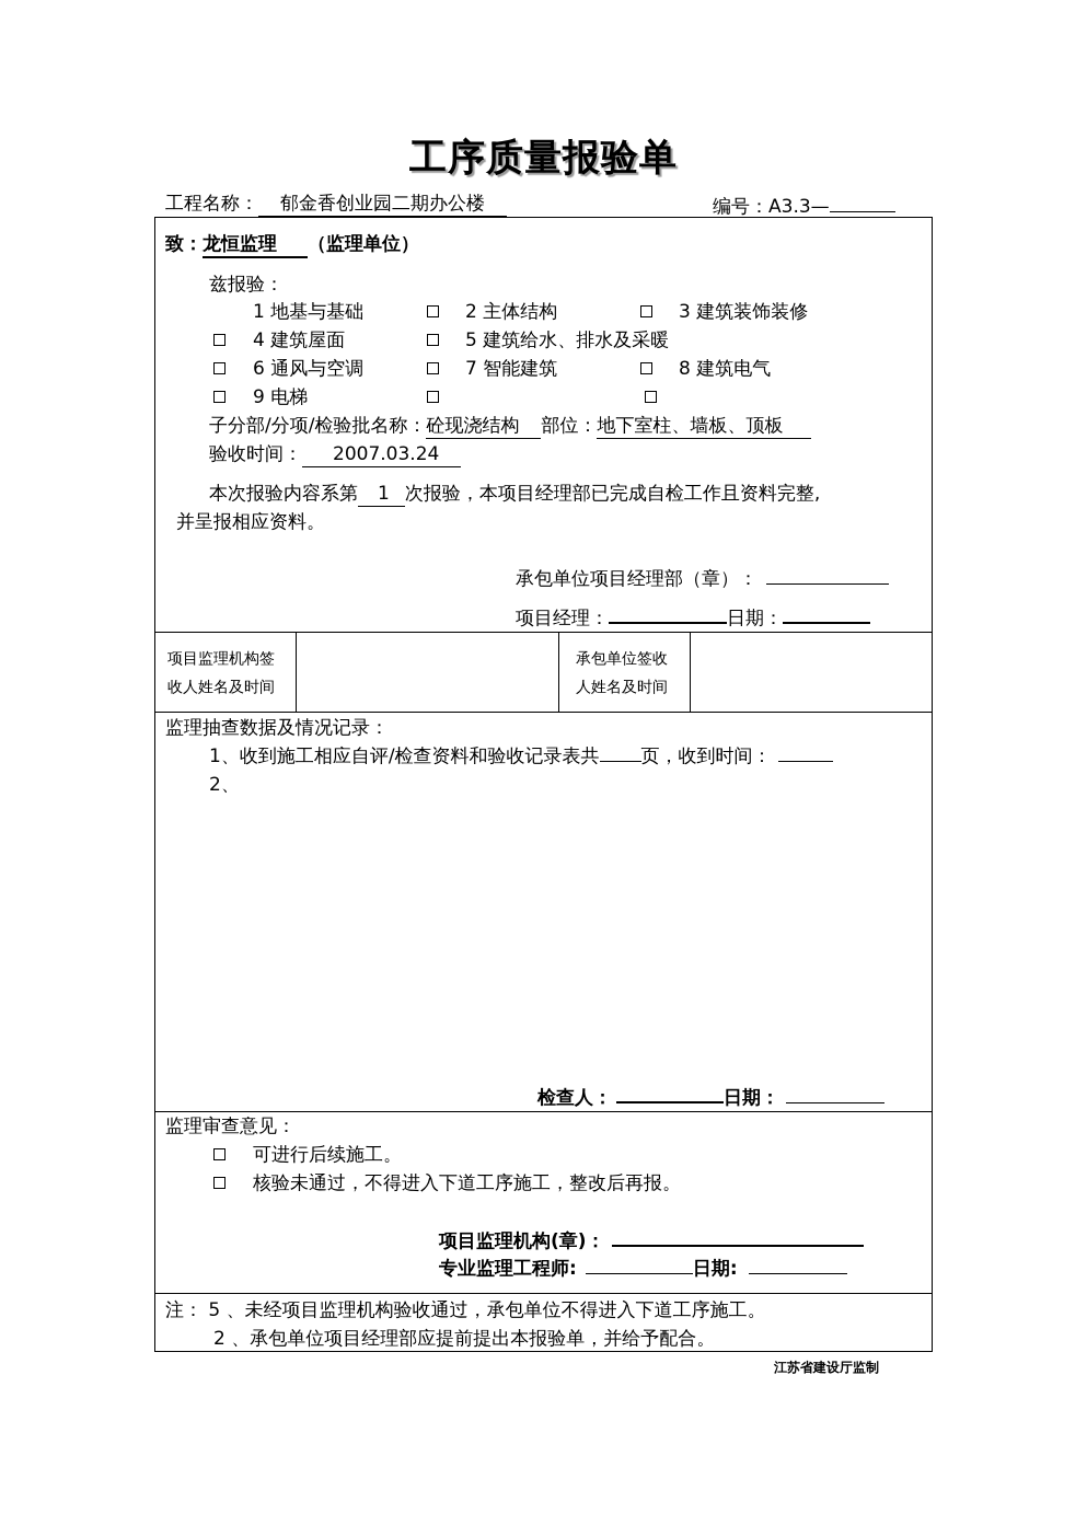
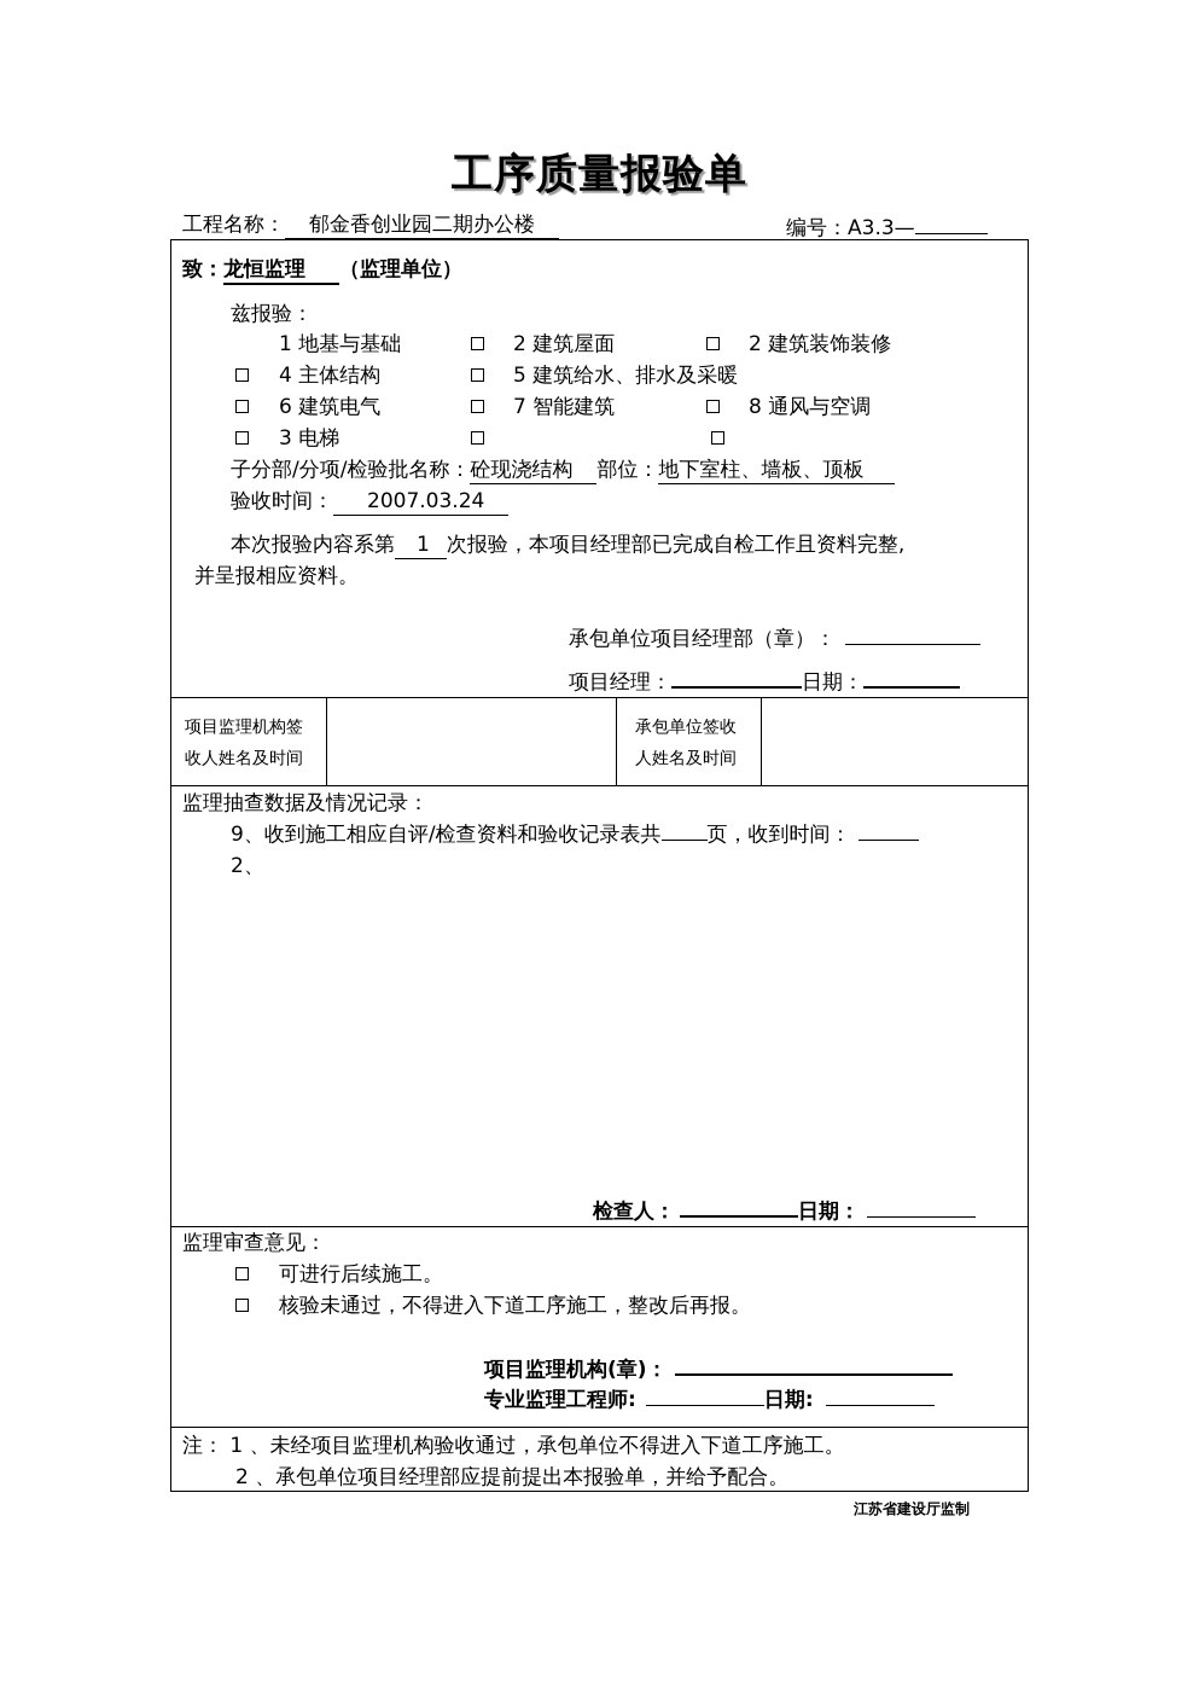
  工序质量报验单
  工程名称： 郁金香创业园二期办公楼
  编号：A3.3—
  致：龙恒监理 （监理单位）
  兹报验：
  1 地基与基础
- 2 主体结构
+ 2 建筑屋面
- 3 建筑装饰装修
+ 2 建筑装饰装修
- 4 建筑屋面
+ 4 主体结构
  5 建筑给水、排水及采暖
- 6 通风与空调
+ 6 建筑电气
  7 智能建筑
- 8 建筑电气
+ 8 通风与空调
- 9 电梯
+ 3 电梯
  子分部/分项/检验批名称：砼现浇结构 部位：地下室柱、墙板、顶板
  验收时间： 2007.03.24
  本次报验内容系第 1 次报验，本项目经理部已完成自检工作且资料完整,
  并呈报相应资料。
  承包单位项目经理部（章）：
  项目经理： 日期：
  项目监理机构签
  收人姓名及时间
  承包单位签收
  人姓名及时间
  监理抽查数据及情况记录：
- 1、收到施工相应自评/检查资料和验收记录表共 页，收到时间：
+ 9、收到施工相应自评/检查资料和验收记录表共 页，收到时间：
  2、
  检查人： 日期：
  监理审查意见：
  可进行后续施工。
  核验未通过，不得进入下道工序施工，整改后再报。
  项目监理机构(章)：
  专业监理工程师: 日期:
- 注： 5 、未经项目监理机构验收通过，承包单位不得进入下道工序施工。
+ 注： 1 、未经项目监理机构验收通过，承包单位不得进入下道工序施工。
  2 、承包单位项目经理部应提前提出本报验单，并给予配合。
  江苏省建设厅监制
